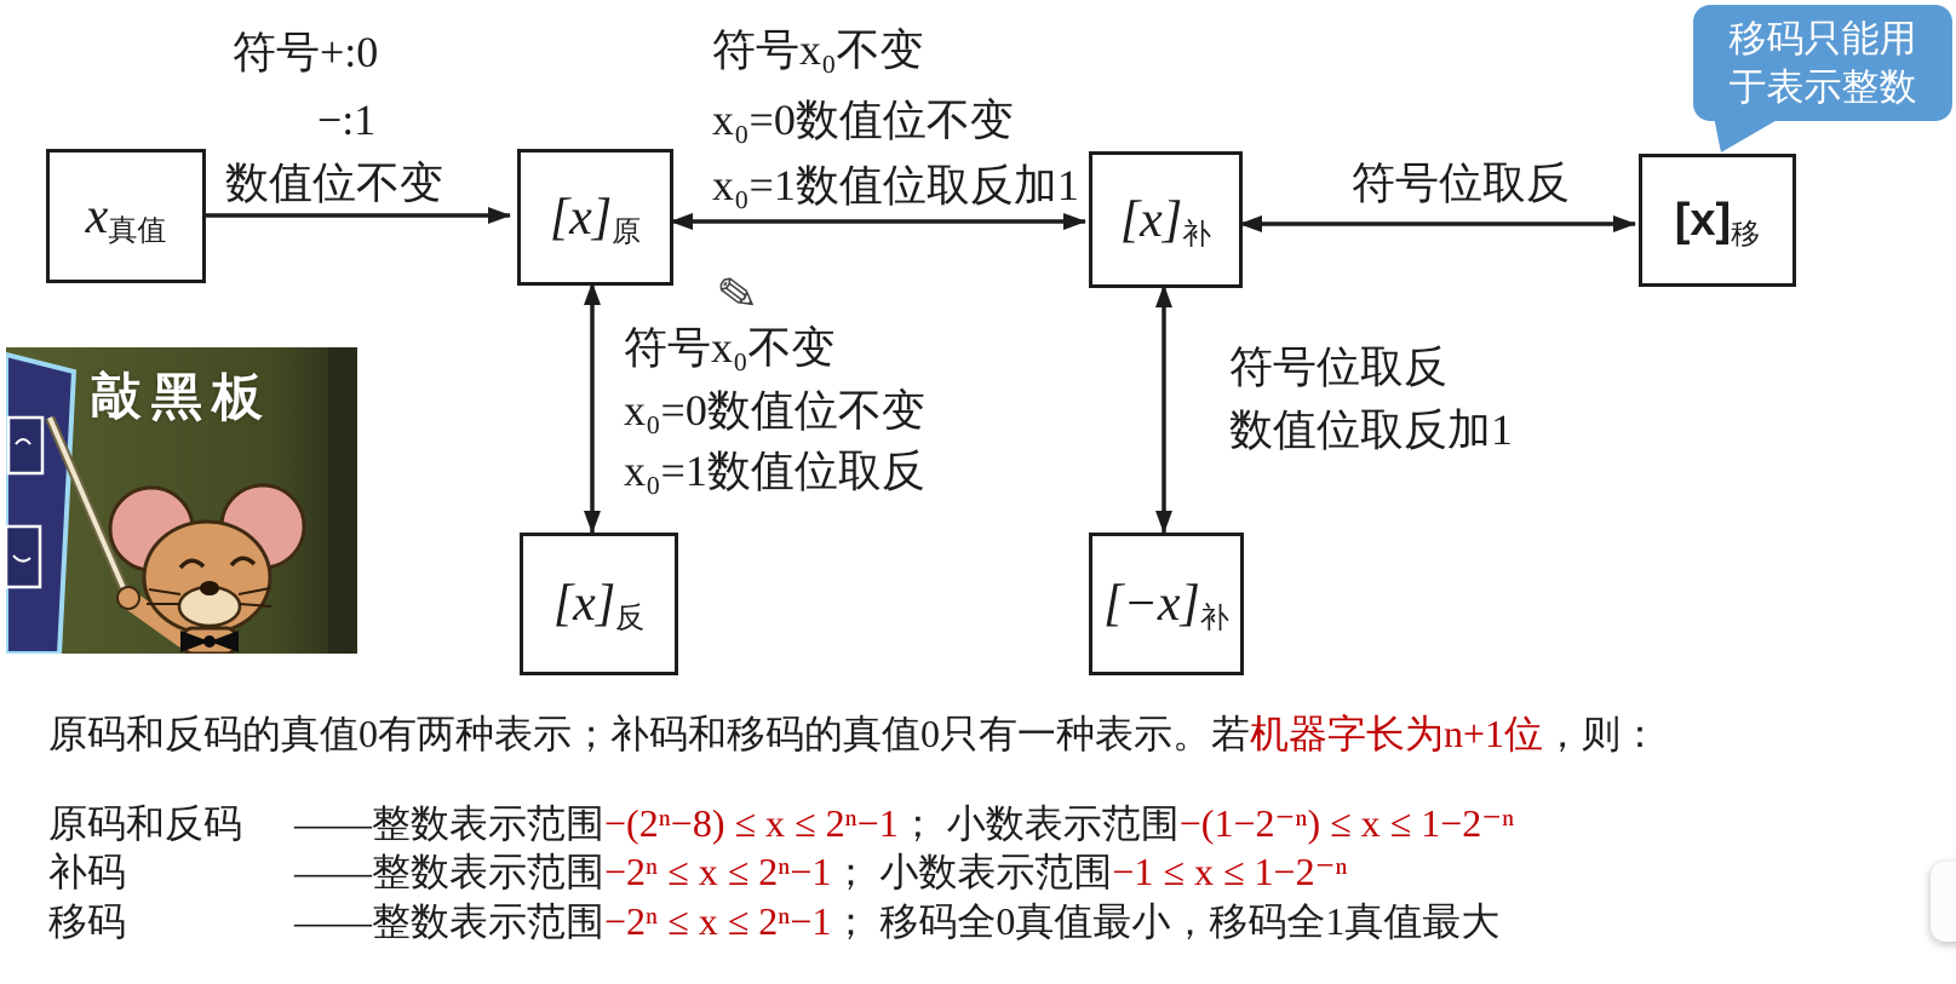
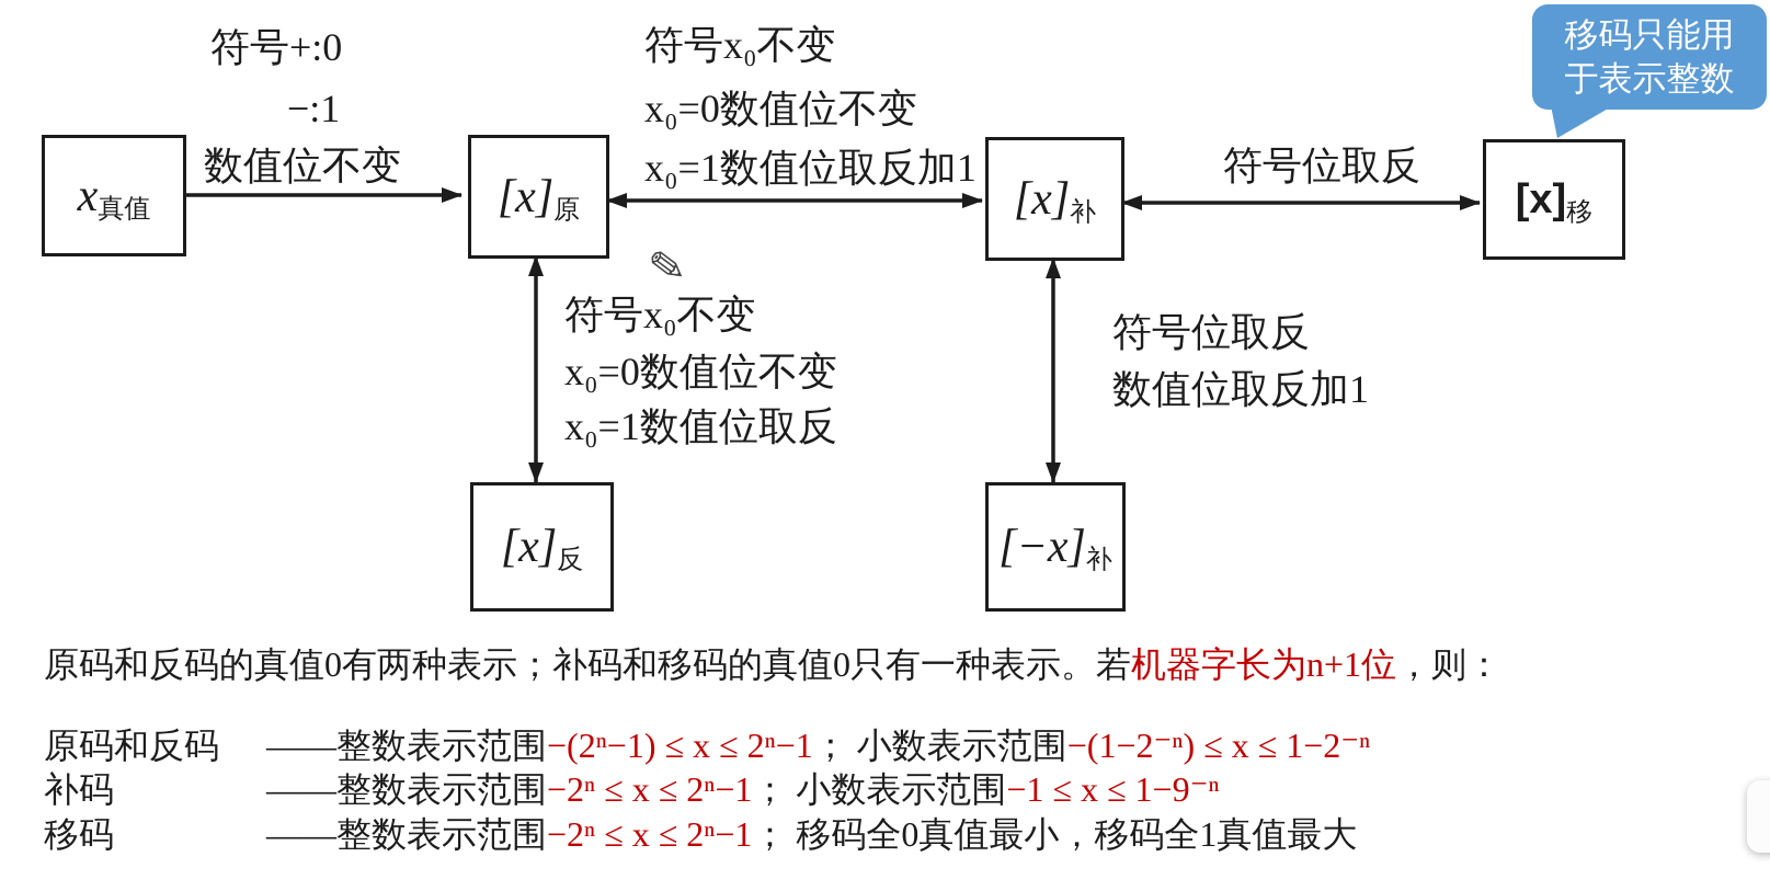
  x
  真值
  [x]
  原
  [x]
  补
  [x]
  移
  [x]
  反
  [−x]
  补
  符号+:0
  −:1
  数值位不变
  符号x₀不变
  x₀=0数值位不变
  x₀=1数值位取反加1
  符号位取反
  符号x₀不变
  x₀=0数值位不变
  x₀=1数值位取反
  符号位取反
  数值位取反加1
  移码只能用
  于表示整数
- 敲黑板
  原码和反码的真值0有两种表示；补码和移码的真值0只有一种表示。若机器字长为n+1位，则：
  原码和反码
- ——整数表示范围−(2ⁿ−8) ≤ x ≤ 2ⁿ−1； 小数表示范围−(1−2⁻ⁿ) ≤ x ≤ 1−2⁻ⁿ
+ ——整数表示范围−(2ⁿ−1) ≤ x ≤ 2ⁿ−1； 小数表示范围−(1−2⁻ⁿ) ≤ x ≤ 1−2⁻ⁿ
  补码
- ——整数表示范围−2ⁿ ≤ x ≤ 2ⁿ−1； 小数表示范围−1 ≤ x ≤ 1−2⁻ⁿ
+ ——整数表示范围−2ⁿ ≤ x ≤ 2ⁿ−1； 小数表示范围−1 ≤ x ≤ 1−9⁻ⁿ
  移码
  ——整数表示范围−2ⁿ ≤ x ≤ 2ⁿ−1； 移码全0真值最小，移码全1真值最大
